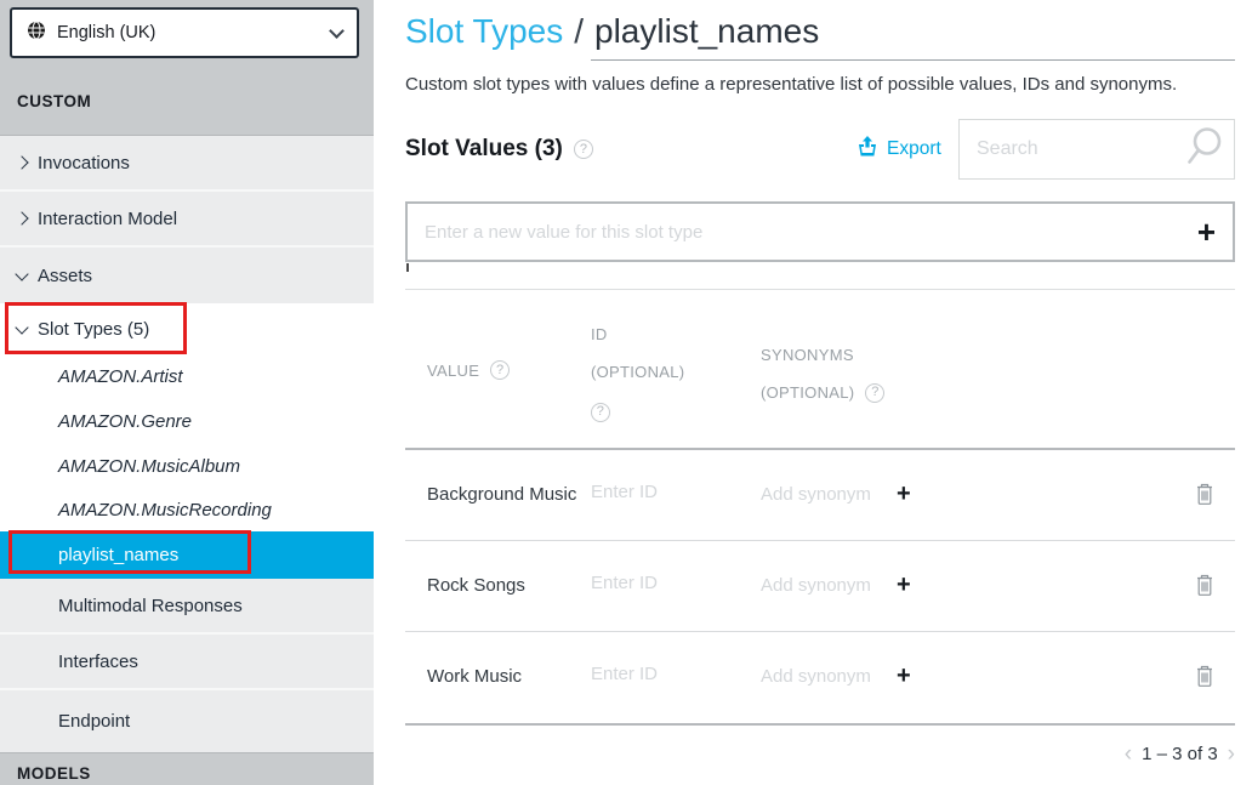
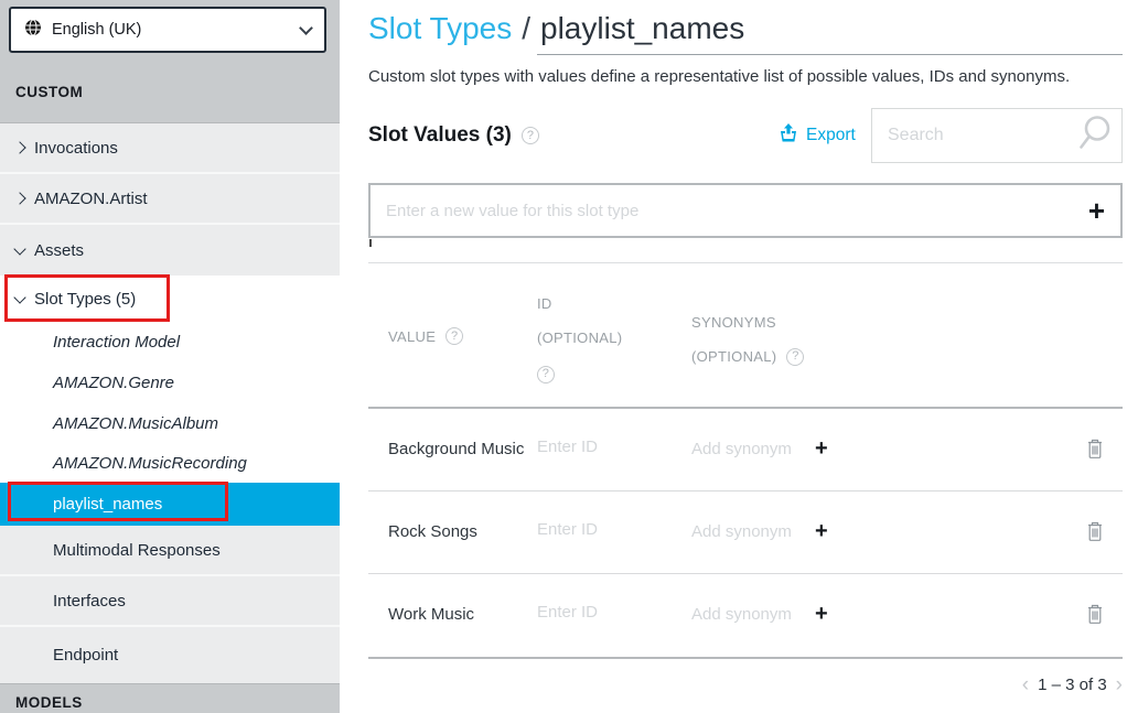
  English (UK)
  CUSTOM
  Invocations
- Interaction Model
+ AMAZON.Artist
  Assets
  Slot Types (5)
- AMAZON.Artist
+ Interaction Model
  AMAZON.Genre
  AMAZON.MusicAlbum
  AMAZON.MusicRecording
  playlist_names
  Multimodal Responses
  Interfaces
  Endpoint
  MODELS
  Slot Types / playlist_names
  Custom slot types with values define a representative list of possible values, IDs and synonyms.
  Slot Values (3)
  ?
  Export
  Search
  Enter a new value for this slot type
  +
  VALUE
  ?
  ID
  (OPTIONAL)
  ?
  SYNONYMS
  (OPTIONAL)
  ?
  Background Music
  Enter ID
  Add synonym
  +
  Rock Songs
  Enter ID
  Add synonym
  +
  Work Music
  Enter ID
  Add synonym
  +
  ‹
  1 – 3 of 3
  ›
